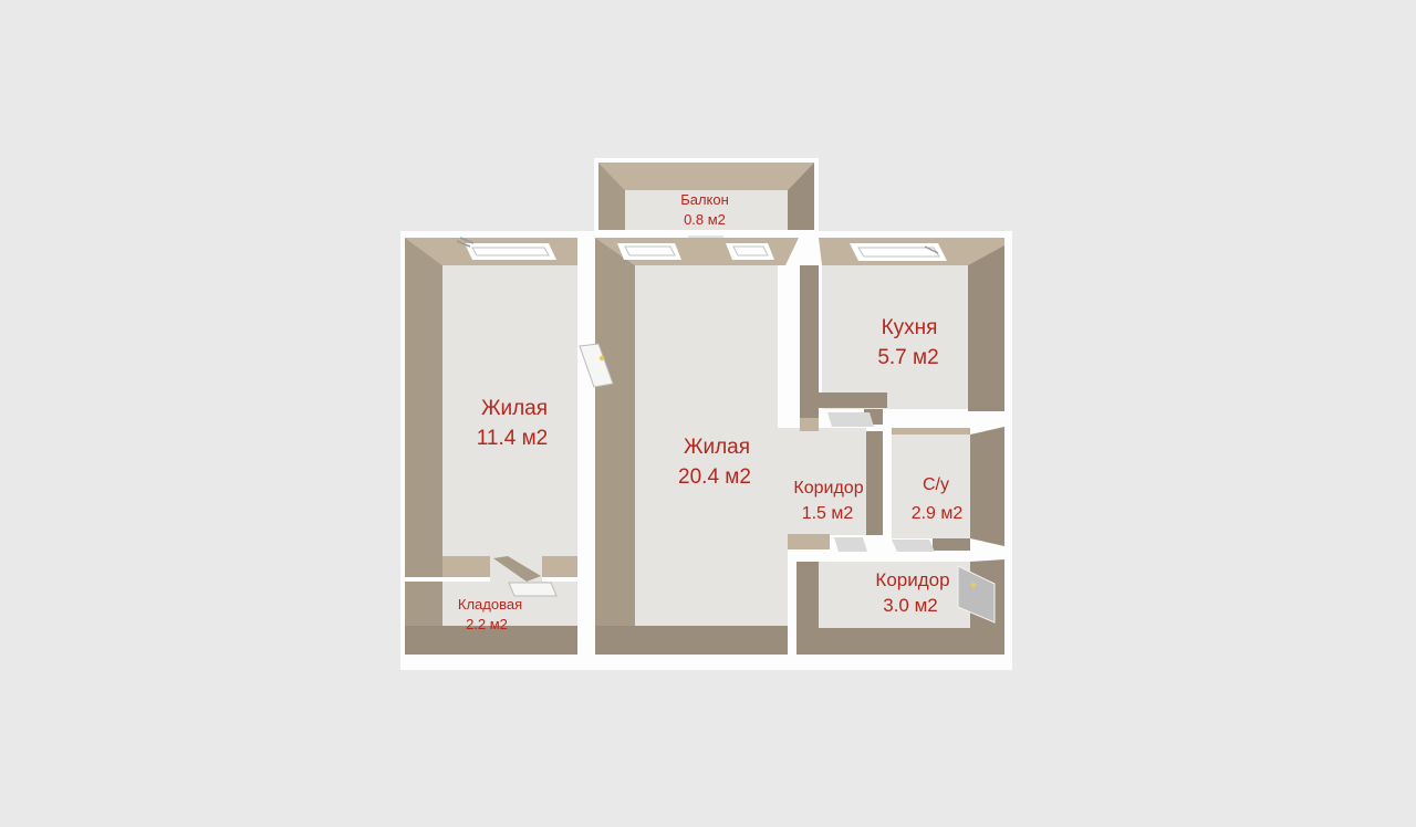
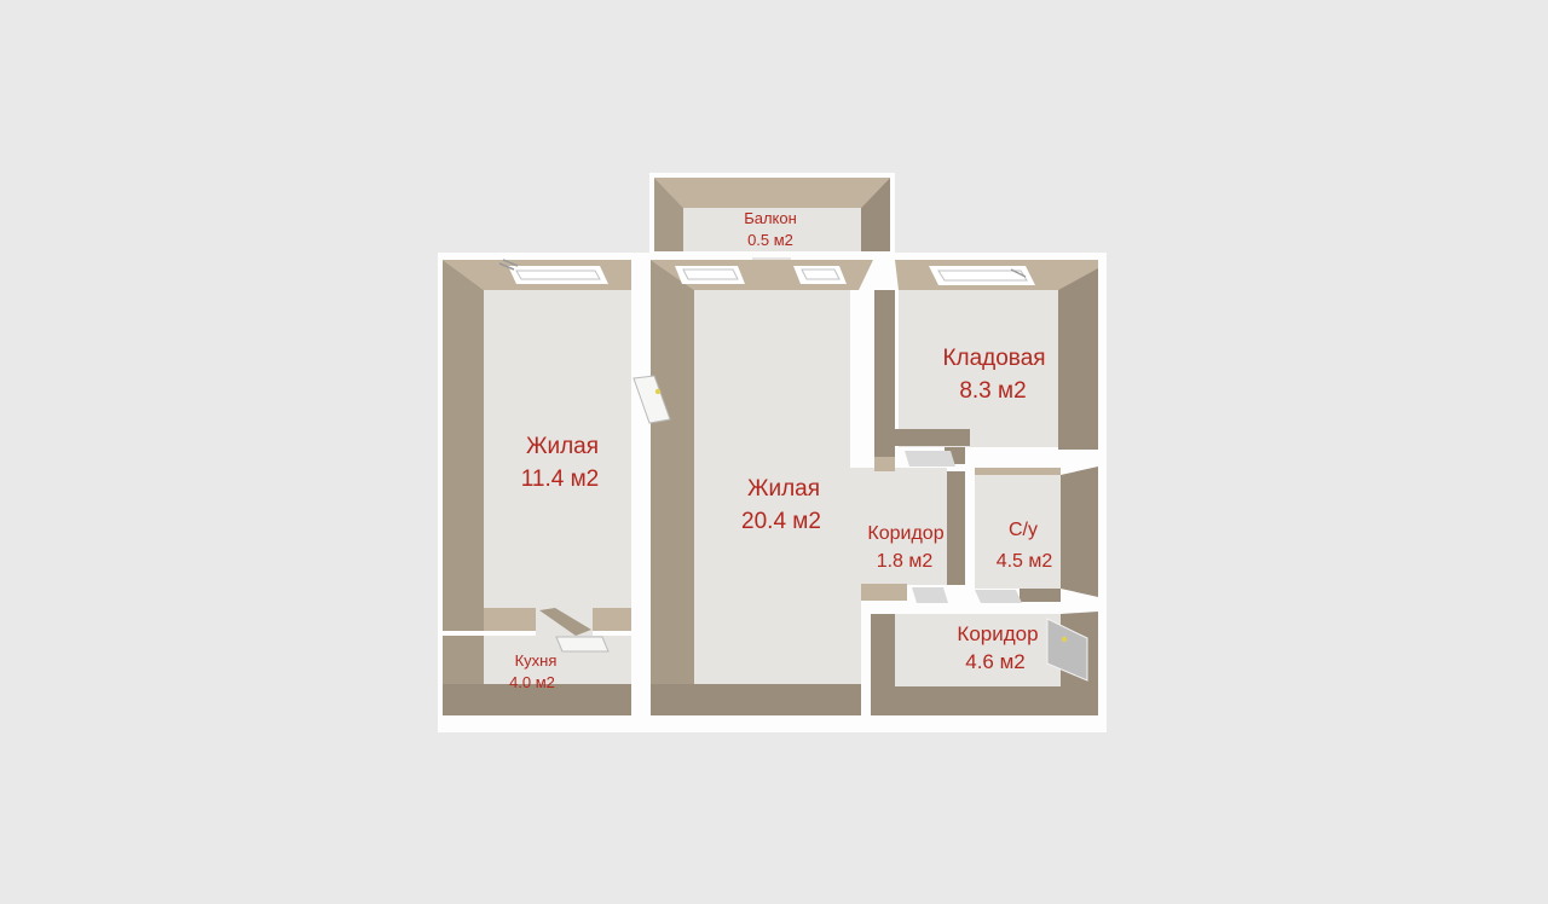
  Балкон
- 0.8 м2
+ 0.5 м2
  Жилая
  11.4 м2
  Жилая
  20.4 м2
- Кухня
+ Кладовая
- 5.7 м2
+ 8.3 м2
  Коридор
- 1.5 м2
+ 1.8 м2
  С/у
- 2.9 м2
+ 4.5 м2
  Коридор
- 3.0 м2
+ 4.6 м2
- Кладовая
+ Кухня
- 2.2 м2
+ 4.0 м2
